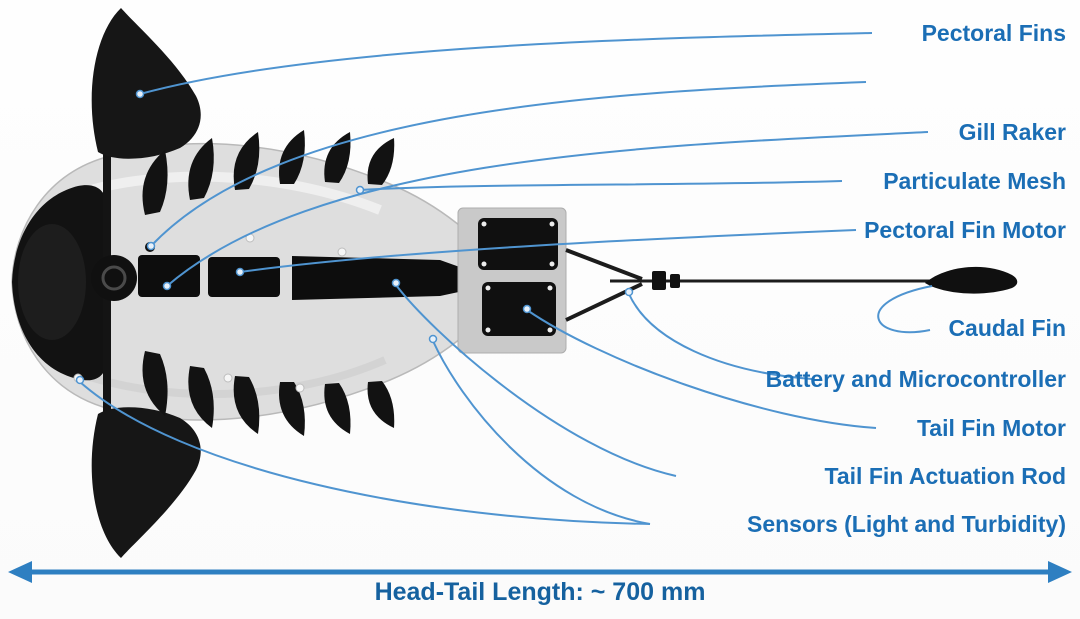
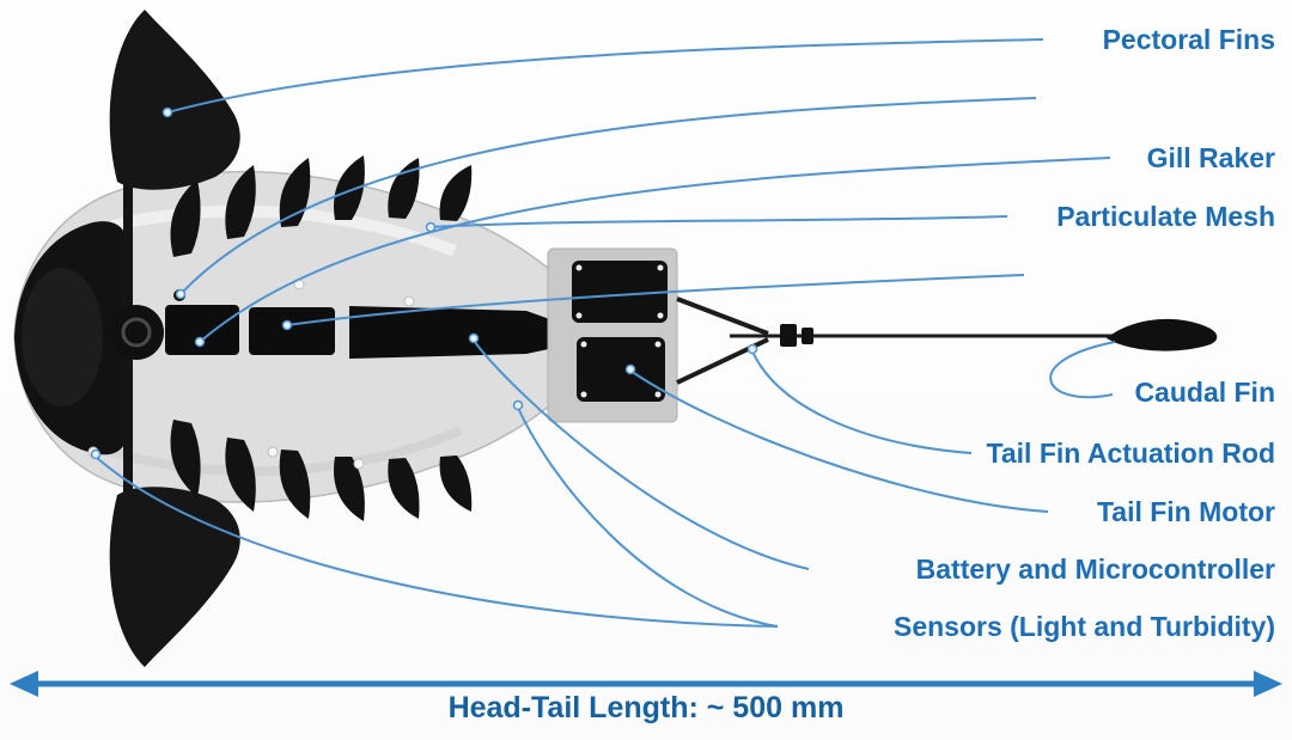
  Pectoral Fins
  Gill Raker
  Particulate Mesh
- Pectoral Fin Motor
  Caudal Fin
- Battery and Microcontroller
+ Tail Fin Actuation Rod
  Tail Fin Motor
- Tail Fin Actuation Rod
+ Battery and Microcontroller
  Sensors (Light and Turbidity)
- Head-Tail Length: ~ 700 mm
+ Head-Tail Length: ~ 500 mm
